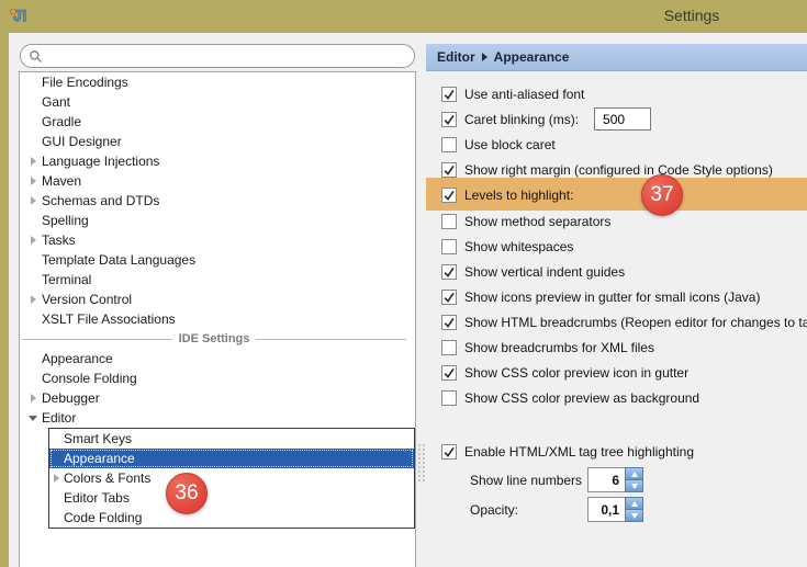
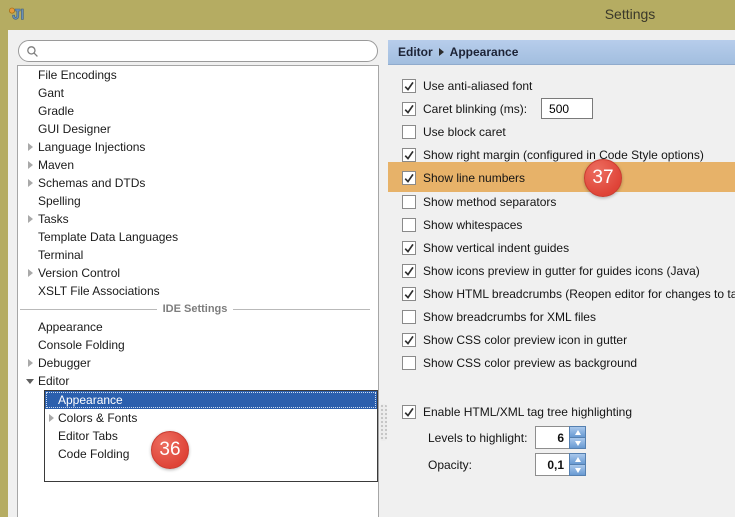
  Settings
  File Encodings
  Gant
  Gradle
  GUI Designer
  Language Injections
  Maven
  Schemas and DTDs
  Spelling
  Tasks
  Template Data Languages
  Terminal
  Version Control
  XSLT File Associations
  IDE Settings
  Appearance
  Console Folding
  Debugger
  Editor
- Smart Keys
  Appearance
  Colors & Fonts
  Editor Tabs
  Code Folding
  Editor
  Appearance
  Use anti-aliased font
  Caret blinking (ms):
  500
  Use block caret
  Show right margin (configured in Code Style options)
- Levels to highlight:
+ Show line numbers
  Show method separators
  Show whitespaces
  Show vertical indent guides
- Show icons preview in gutter for small icons (Java)
+ Show icons preview in gutter for guides icons (Java)
  Show HTML breadcrumbs (Reopen editor for changes to ta
  Show breadcrumbs for XML files
  Show CSS color preview icon in gutter
  Show CSS color preview as background
  Enable HTML/XML tag tree highlighting
- Show line numbers
+ Levels to highlight:
  6
  Opacity:
  0,1
  36
  37
